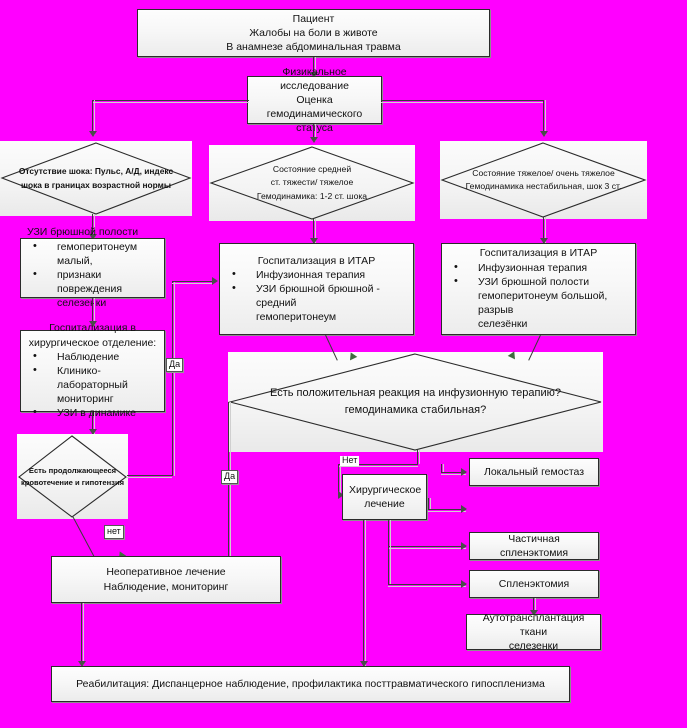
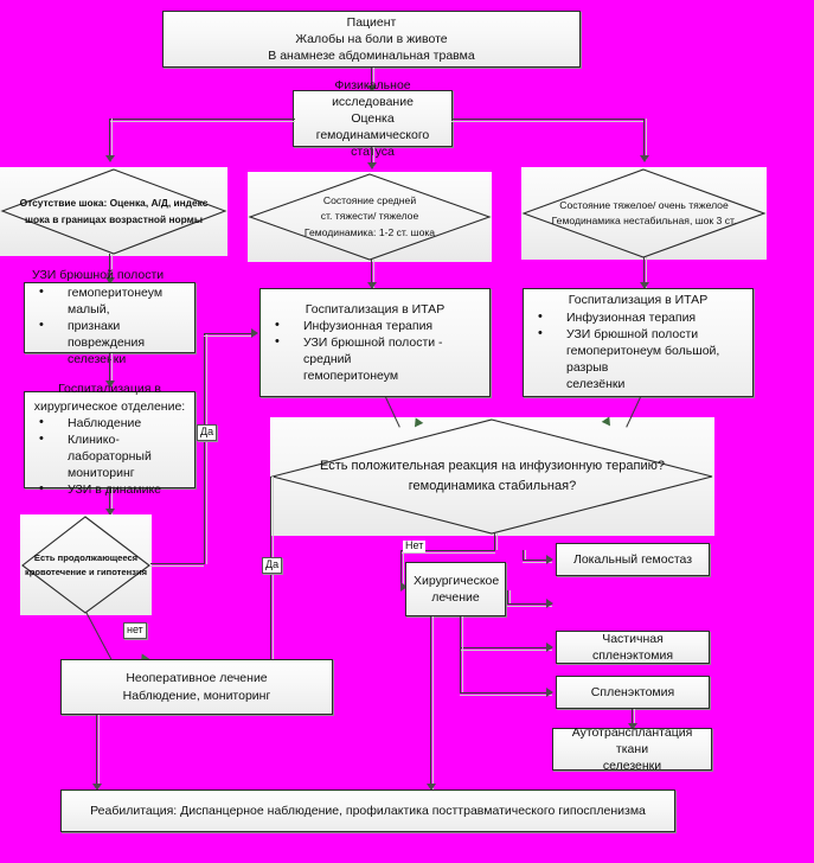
  Пациент
  Жалобы на боли в животе
  В анамнезе абдоминальная травма
  Физикальное исследование
  Оценка гемодинамического
  статуса
- Отсутствие шока: Пульс, А/Д, индекс
+ Отсутствие шока: Оценка, А/Д, индекс
  шока в границах возрастной нормы
  Состояние средней
  ст. тяжести/ тяжелое
  Гемодинамика: 1-2 ст. шока
  Состояние тяжелое/ очень тяжелое
  Гемодинамика нестабильная, шок 3 ст.
  УЗИ брюшной полости
  гемоперитонеум малый,
  признаки повреждения
  селезеки
  Госпитализация в ИТАР
  Инфузионная терапия
- УЗИ брюшной брюшной - средний
+ УЗИ брюшной полости - средний
  гемоперитонеум
  Госпитализация в ИТАР
  Инфузионная терапия
  УЗИ брюшной полости
  гемоперитонеум большой, разрыв
  селезёнки
  Госпитализация в
  хирургическое отделение:
  Наблюдение
  Клинико-лабораторный
  мониторинг
  УЗИ винамике
  Есть продолжающееся
  кровотечение и гипотензия
  Да
  нет
  Есть положительная реакция на инфузионную терапию?
  гемодинамика стабильная?
  Да
  Нет
  Хирургическое
  лечение
  Локальный гемостаз
  Частичная спленэктомия
  Спленэктомия
  Аутотрансплантация ткани
  селезенки
  Неоперативное лечение
  Наблюдение, мониторинг
  Реабилитация: Диспанцерное наблюдение, профилактика посттравматического гипоспленизма
